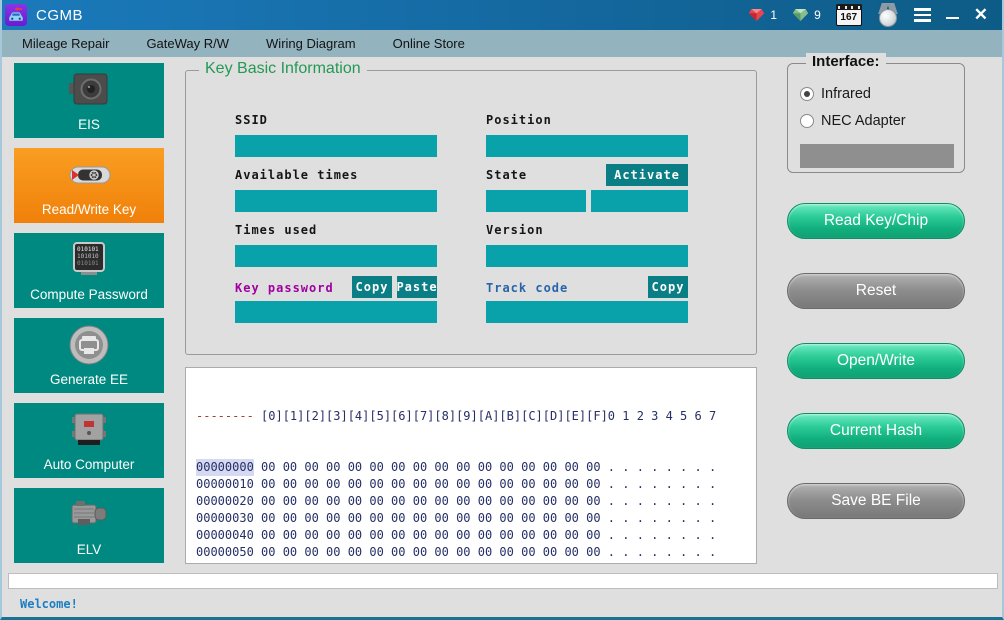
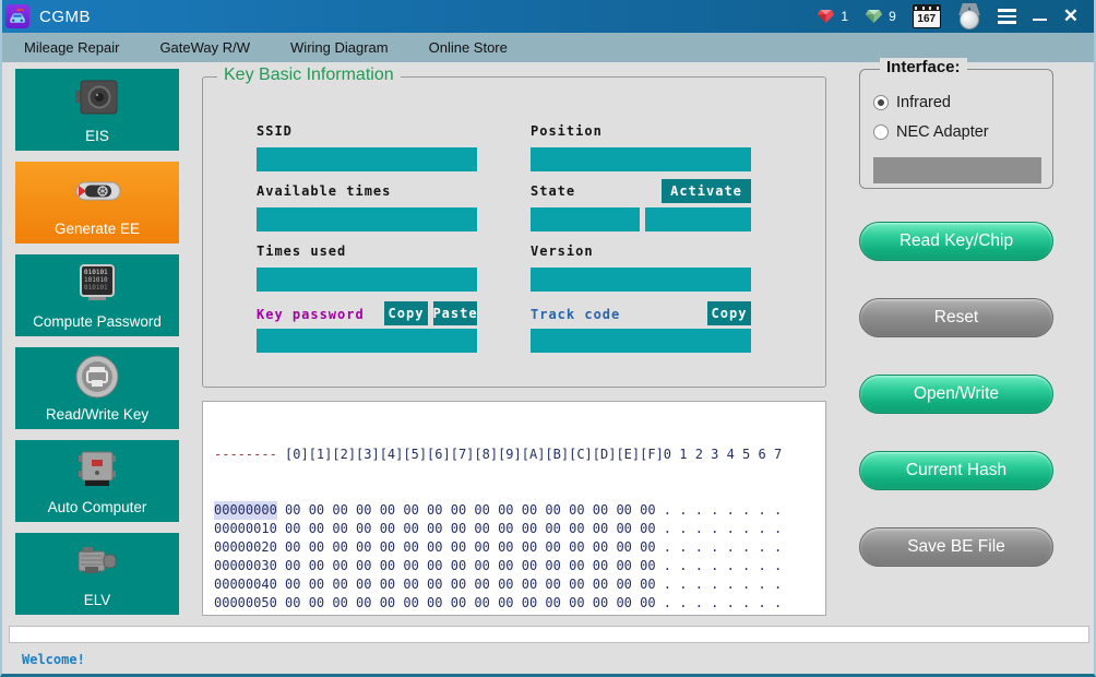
  CGMB
  1
  9
  167
  ✕
  Mileage Repair
  GateWay R/W
  Wiring Diagram
  Online Store
  EIS
- Read/Write Key
+ Generate EE
  Compute Password
- Generate EE
+ Read/Write Key
  Auto Computer
  ELV
  Key Basic Information
  SSID
  Position
  Available times
  State
  Activate
  Times used
  Version
  Key password
  Copy
  Paste
  Track code
  Copy
  -------- [0][1][2][3][4][5][6][7][8][9][A][B][C][D][E][F]0 1 2 3 4 5 6 7
  00000000 00 00 00 00 00 00 00 00 00 00 00 00 00 00 00 00 . . . . . . . .
  00000010 00 00 00 00 00 00 00 00 00 00 00 00 00 00 00 00 . . . . . . . .
  00000020 00 00 00 00 00 00 00 00 00 00 00 00 00 00 00 00 . . . . . . . .
  00000030 00 00 00 00 00 00 00 00 00 00 00 00 00 00 00 00 . . . . . . . .
  00000040 00 00 00 00 00 00 00 00 00 00 00 00 00 00 00 00 . . . . . . . .
  00000050 00 00 00 00 00 00 00 00 00 00 00 00 00 00 00 00 . . . . . . . .
  Interface:
  Infrared
  NEC Adapter
  Read Key/Chip
  Reset
  Open/Write
  Current Hash
  Save BE File
  Welcome!
